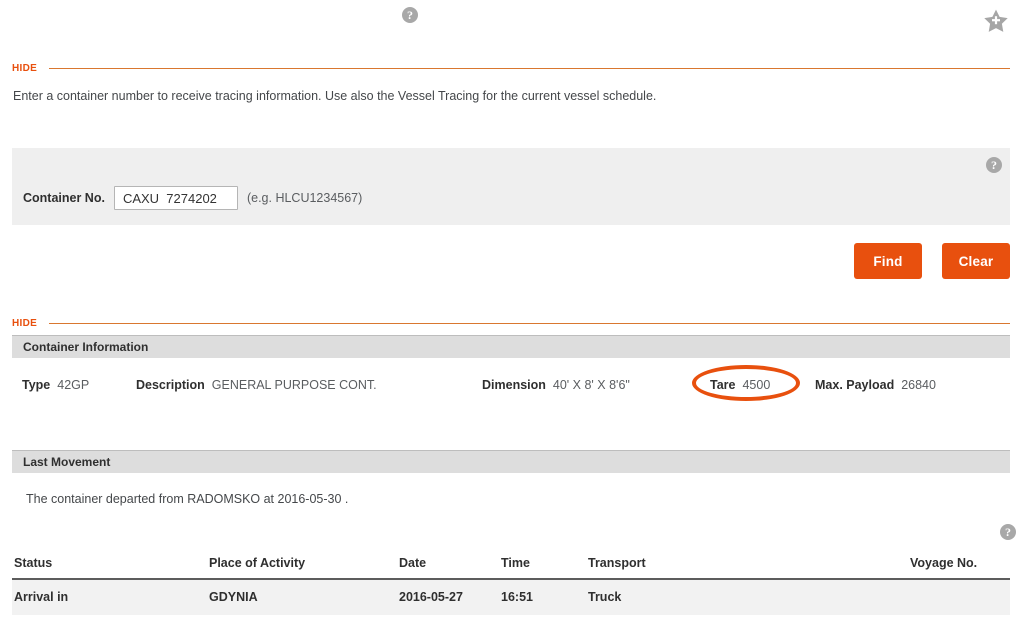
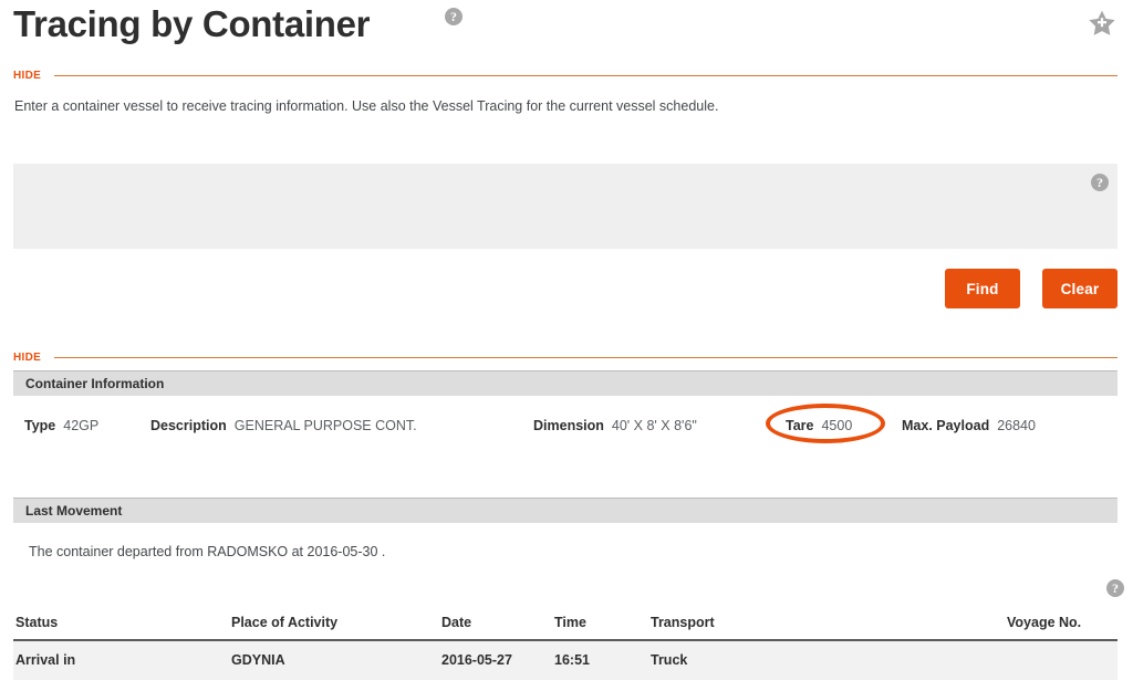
+ Tracing by Container
  ?
  HIDE
- Enter a container number to receive tracing information. Use also the Vessel Tracing for the current vessel schedule.
+ Enter a container vessel to receive tracing information. Use also the Vessel Tracing for the current vessel schedule.
  ?
- Container No.
- CAXU 7274202
- (e.g. HLCU1234567)
  Find
  Clear
  HIDE
  Container Information
  Type 42GP
  Description GENERAL PURPOSE CONT.
  Dimension 40' X 8' X 8'6"
  Tare 4500
  Max. Payload 26840
  Last Movement
  The container departed from RADOMSKO at 2016-05-30 .
  ?
  Status	Place of Activity	Date	Time	Transport	Voyage No.
  Arrival in	GDYNIA	2016-05-27	16:51	Truck
